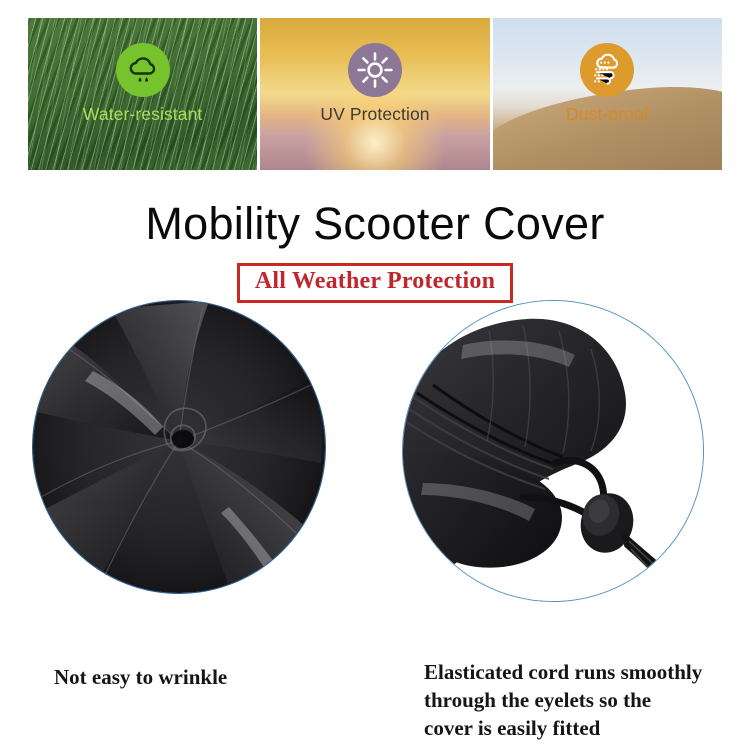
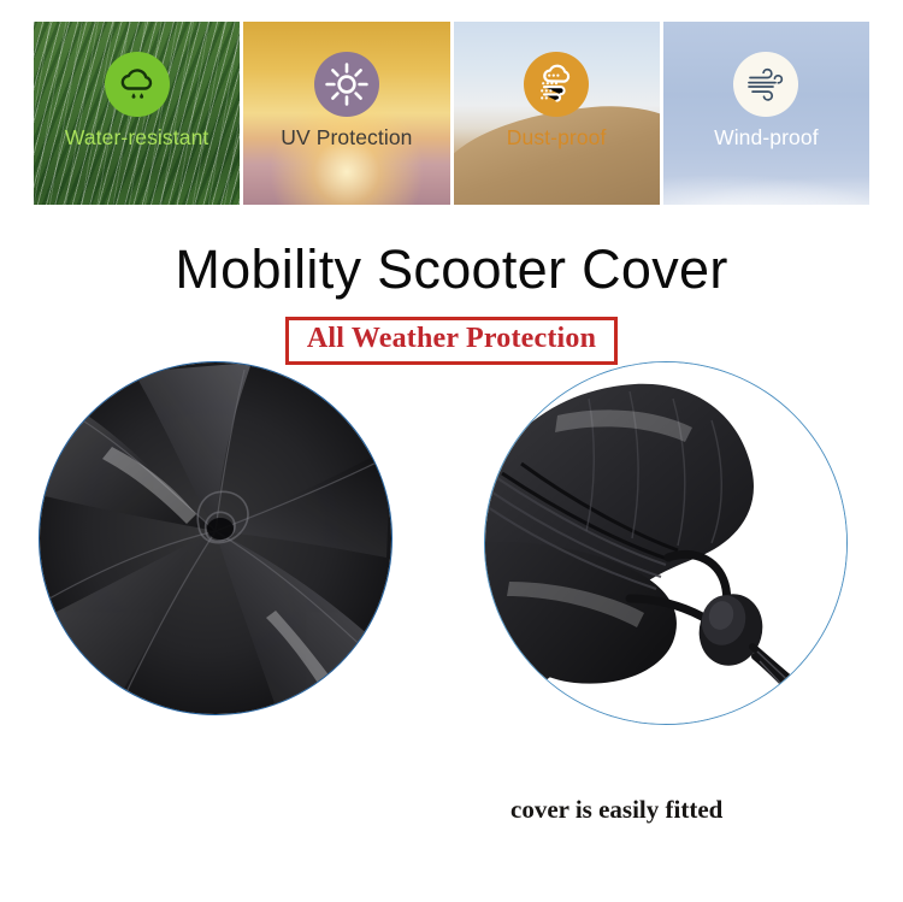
  Water-resistant
  UV Protection
  Dust-proof
+ Wind-proof
  Mobility Scooter Cover
  All Weather Protection
- Not easy to wrinkle
- Elasticated cord runs smoothly
- through the eyelets so the
  cover is easily fitted
